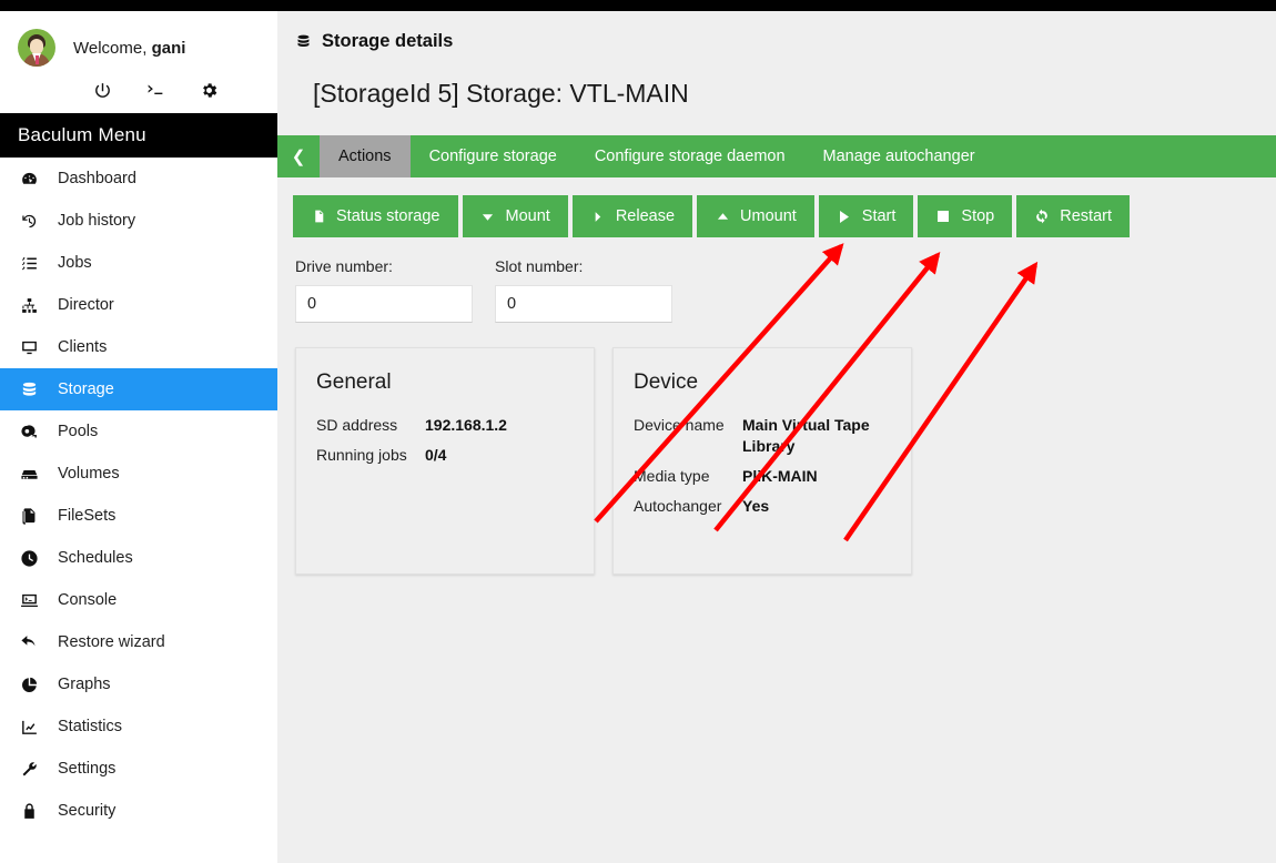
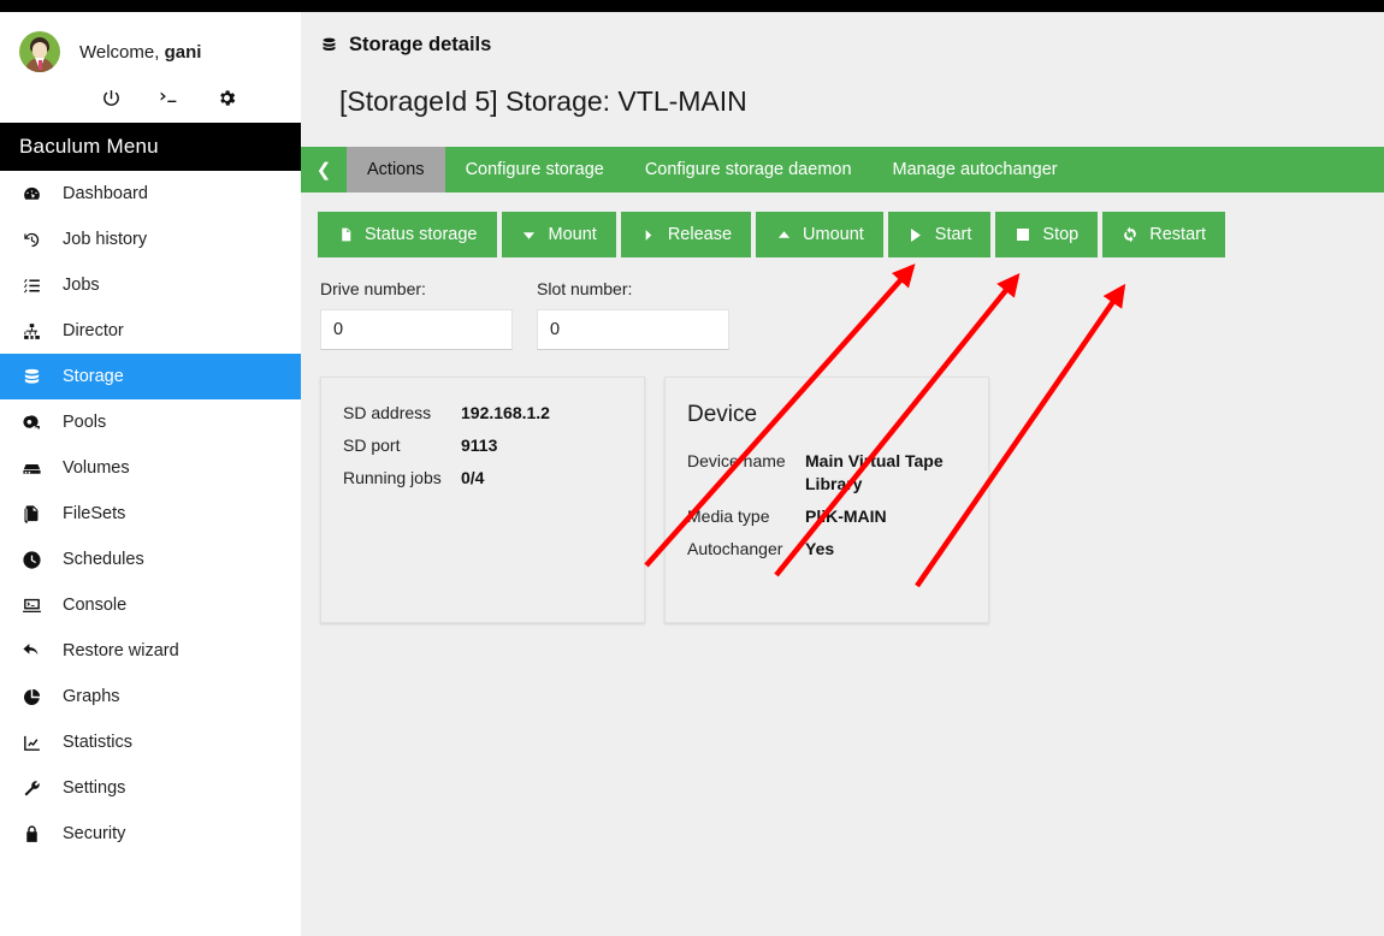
  Welcome, gani
  Baculum Menu
  Dashboard
  Job history
  Jobs
  Director
- Clients
  Storage
  Pools
  Volumes
  FileSets
  Schedules
  Console
  Restore wizard
  Graphs
  Statistics
  Settings
  Security
  Storage details
  [StorageId 5] Storage: VTL-MAIN
  ❮
  Actions
  Configure storage
  Configure storage daemon
  Manage autochanger
  Status storage
  Mount
  Release
  Umount
  Start
  Stop
  Restart
  Drive number:
  0
  Slot number:
  0
- General
  SD address
  192.168.1.2
+ SD port
+ 9113
  Running jobs
  0/4
  Device
  Device name
  Main Vitual Tape Libray
  Media type
  PlK-MAIN
  Autochanger
  Yes
